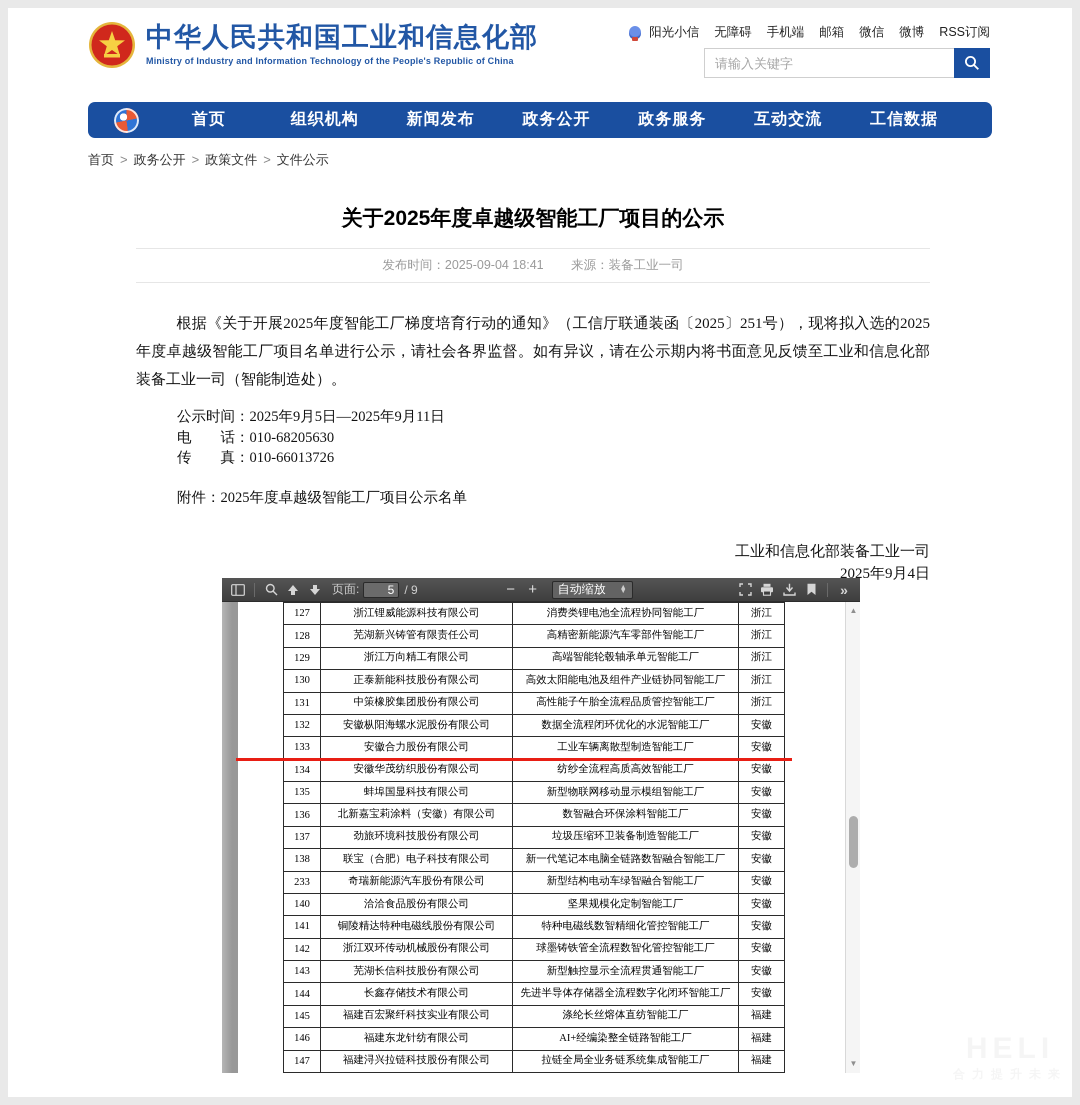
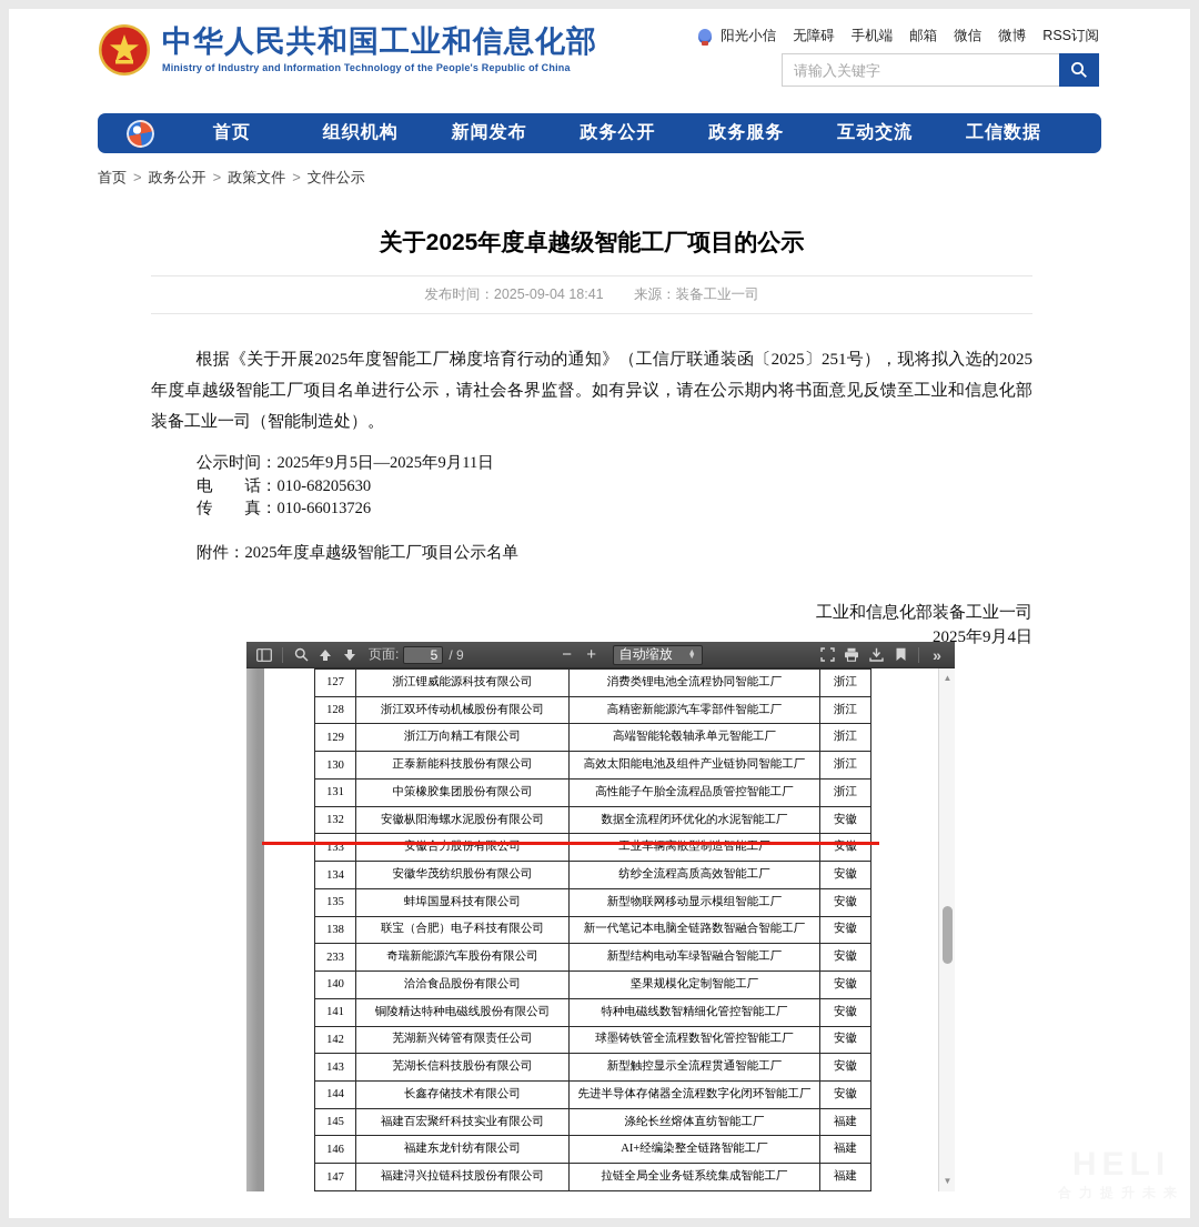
  中华人民共和国工业和信息化部
  Ministry of Industry and Information Technology of the People's Republic of China
  阳光小信
  无障碍
  手机端
  邮箱
  微信
  微博
  RSS订阅
  请输入关键字
  首页
  组织机构
  新闻发布
  政务公开
  政务服务
  互动交流
  工信数据
  首页 > 政务公开 > 政策文件 > 文件公示
  关于2025年度卓越级智能工厂项目的公示
  发布时间：2025-09-04 18:41 来源：装备工业一司
  根据《关于开展2025年度智能工厂梯度培育行动的通知》（工信厅联通装函〔2025〕251号），现将拟入选的2025年度卓越级智能工厂项目名单进行公示，请社会各界监督。如有异议，请在公示期内将书面意见反馈至工业和信息化部装备工业一司（智能制造处）。
  公示时间：2025年9月5日—2025年9月11日
  电 话：010-68205630
  传 真：010-66013726
  附件：2025年度卓越级智能工厂项目公示名单
  工业和信息化部装备工业一司
  2025年9月4日
  页面:
  5
  / 9
  −
  +
  自动缩放
  »
  127	浙江锂威能源科技有限公司	消费类锂电池全流程协同智能工厂	浙江
- 128	芜湖新兴铸管有限责任公司	高精密新能源汽车零部件智能工厂	浙江
+ 128	浙江双环传动机械股份有限公司	高精密新能源汽车零部件智能工厂	浙江
  129	浙江万向精工有限公司	高端智能轮毂轴承单元智能工厂	浙江
  130	正泰新能科技股份有限公司	高效太阳能电池及组件产业链协同智能工厂	浙江
  131	中策橡胶集团股份有限公司	高性能子午胎全流程品质管控智能工厂	浙江
  132	安徽枞阳海螺水泥股份有限公司	数据全流程闭环优化的水泥智能工厂	安徽
  133	安徽合力股份有限公司	工业车辆离散型制造智能工厂	安徽
  134	安徽华茂纺织股份有限公司	纺纱全流程高质高效智能工厂	安徽
  135	蚌埠国显科技有限公司	新型物联网移动显示模组智能工厂	安徽
- 136	北新嘉宝莉涂料（安徽）有限公司	数智融合环保涂料智能工厂	安徽
- 137	劲旅环境科技股份有限公司	垃圾压缩环卫装备制造智能工厂	安徽
  138	联宝（合肥）电子科技有限公司	新一代笔记本电脑全链路数智融合智能工厂	安徽
  233	奇瑞新能源汽车股份有限公司	新型结构电动车绿智融合智能工厂	安徽
  140	洽洽食品股份有限公司	坚果规模化定制智能工厂	安徽
  141	铜陵精达特种电磁线股份有限公司	特种电磁线数智精细化管控智能工厂	安徽
- 142	浙江双环传动机械股份有限公司	球墨铸铁管全流程数智化管控智能工厂	安徽
+ 142	芜湖新兴铸管有限责任公司	球墨铸铁管全流程数智化管控智能工厂	安徽
  143	芜湖长信科技股份有限公司	新型触控显示全流程贯通智能工厂	安徽
  144	长鑫存储技术有限公司	先进半导体存储器全流程数字化闭环智能工厂	安徽
  145	福建百宏聚纤科技实业有限公司	涤纶长丝熔体直纺智能工厂	福建
  146	福建东龙针纺有限公司	AI+经编染整全链路智能工厂	福建
  147	福建浔兴拉链科技股份有限公司	拉链全局全业务链系统集成智能工厂	福建
  ▲
  ▼
